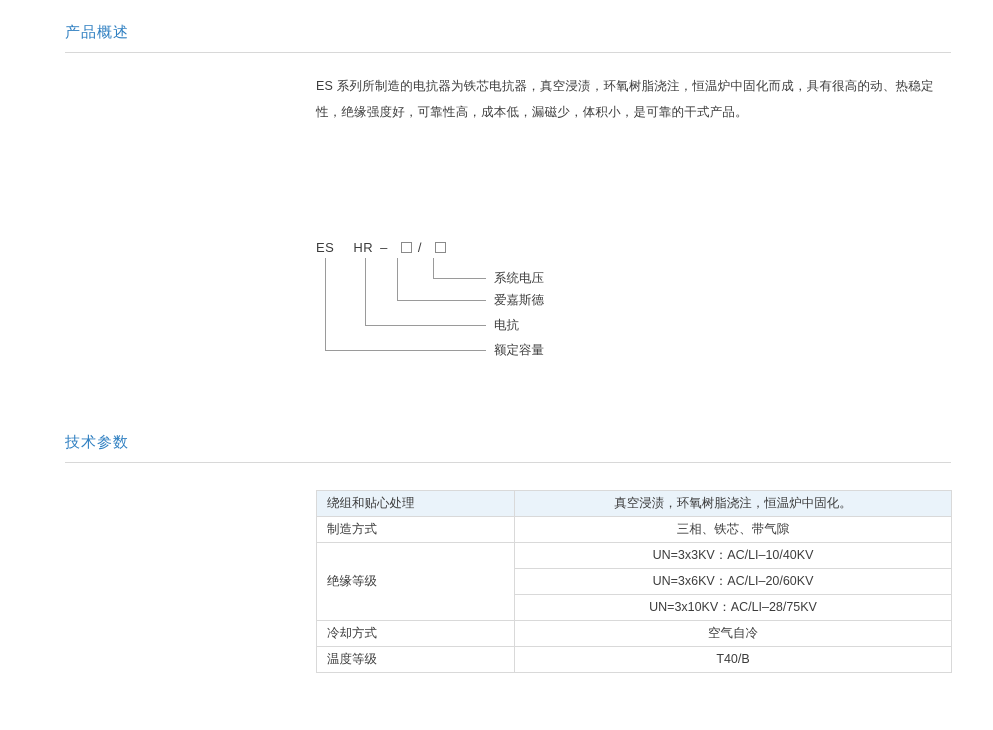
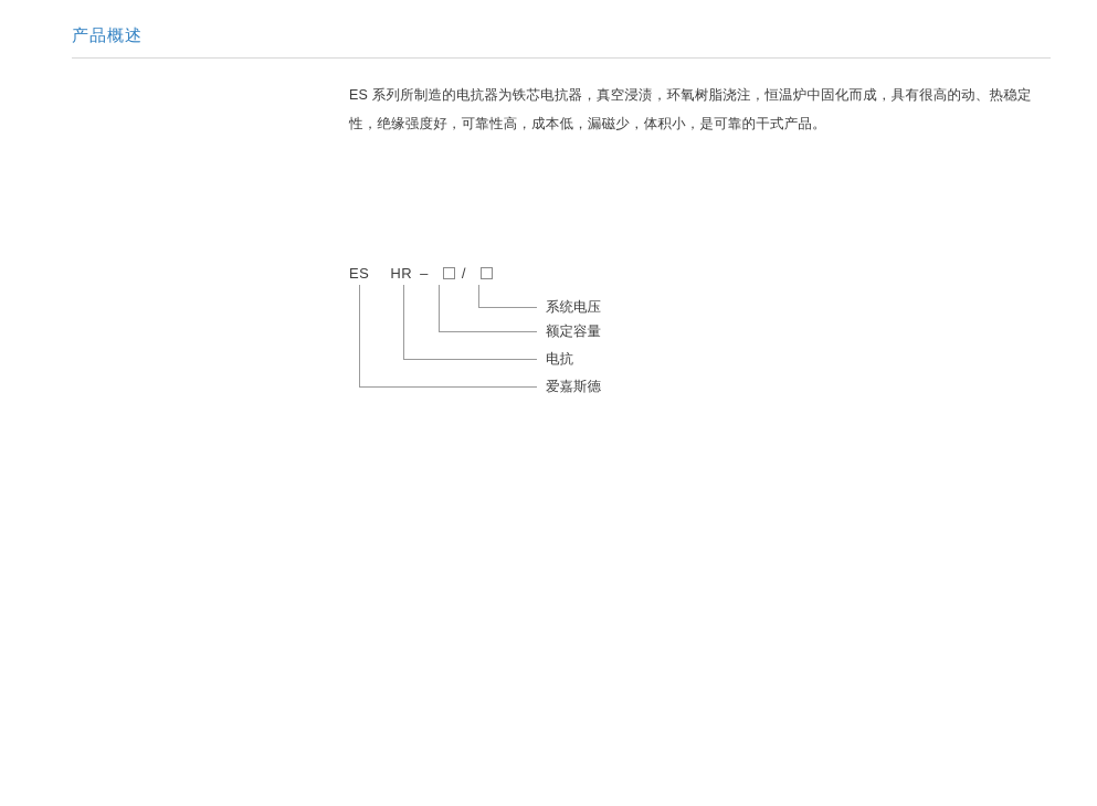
  产品概述
  ES 系列所制造的电抗器为铁芯电抗器，真空浸渍，环氧树脂浇注，恒温炉中固化而成，具有很高的动、热稳定性，绝缘强度好，可靠性高，成本低，漏磁少，体积小，是可靠的干式产品。
  ES
  HR
  –
  /
  系统电压
- 爱嘉斯德
+ 额定容量
  电抗
- 额定容量
+ 爱嘉斯德
- 技术参数
- 绕组和贴心处理	真空浸渍，环氧树脂浇注，恒温炉中固化。
- 制造方式	三相、铁芯、带气隙
- 绝缘等级	UN=3x3KV：AC/LI–10/40KV
- UN=3x6KV：AC/LI–20/60KV
- UN=3x10KV：AC/LI–28/75KV
- 冷却方式	空气自冷
- 温度等级	T40/B
